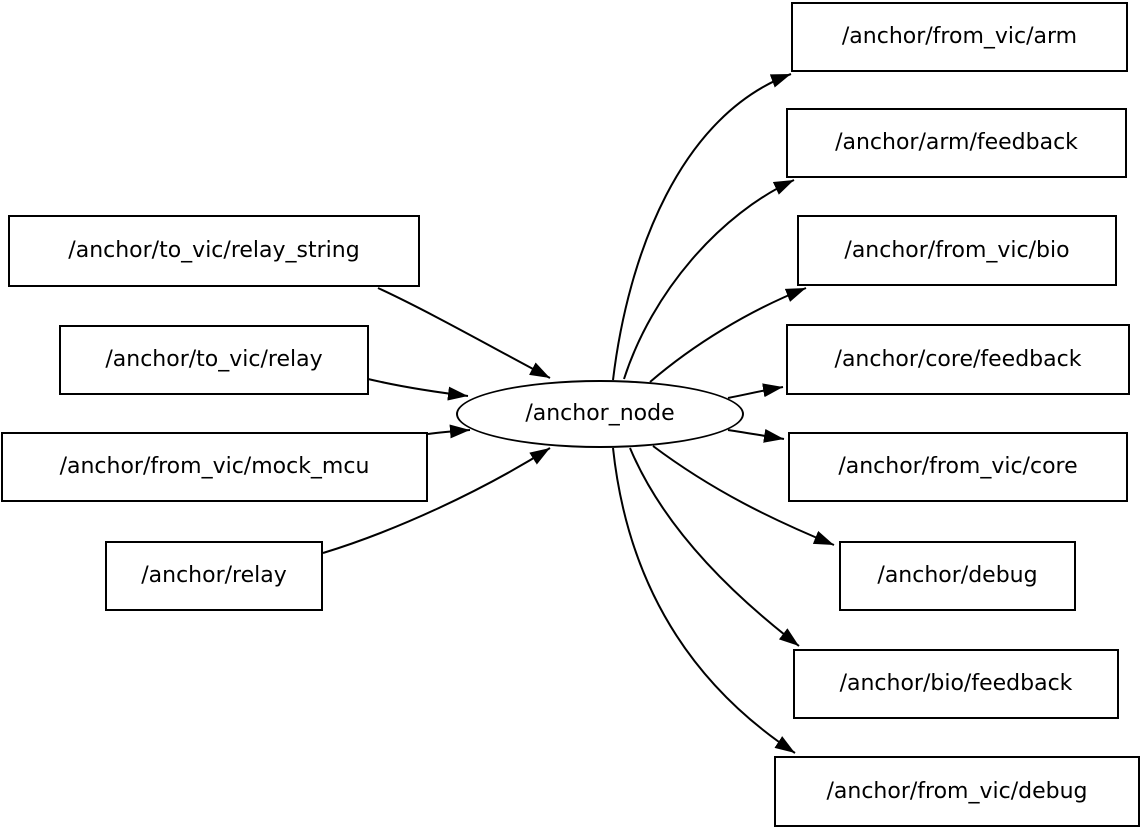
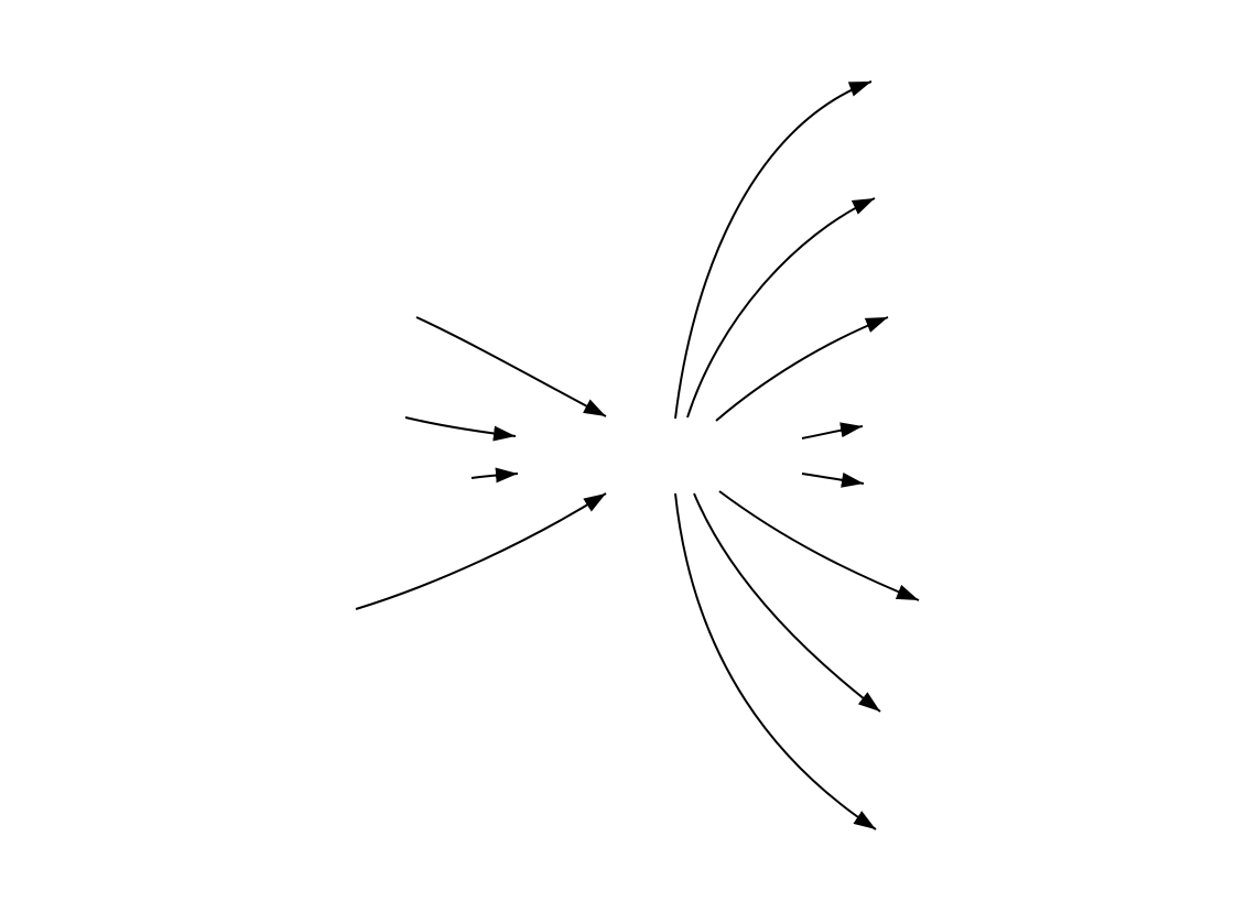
- /anchor/to_vic/relay_string
- /anchor/to_vic/relay
- /anchor/from_vic/mock_mcu
- /anchor/relay
- /anchor_node
- /anchor/from_vic/arm
- /anchor/arm/feedback
- /anchor/from_vic/bio
- /anchor/core/feedback
- /anchor/from_vic/core
- /anchor/debug
- /anchor/bio/feedback
- /anchor/from_vic/debug
